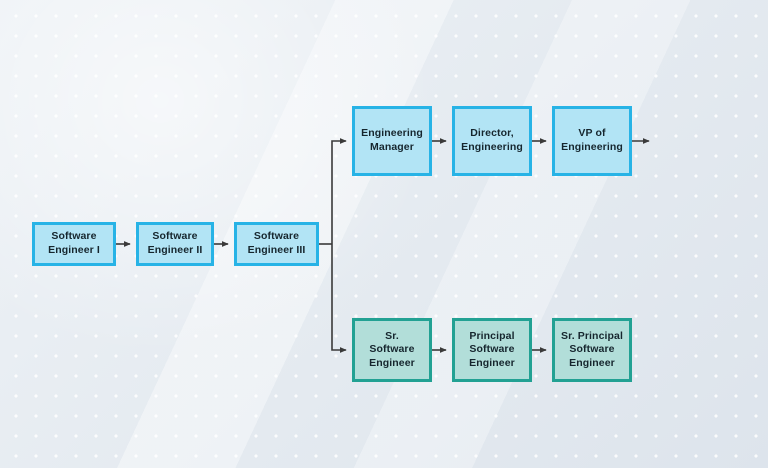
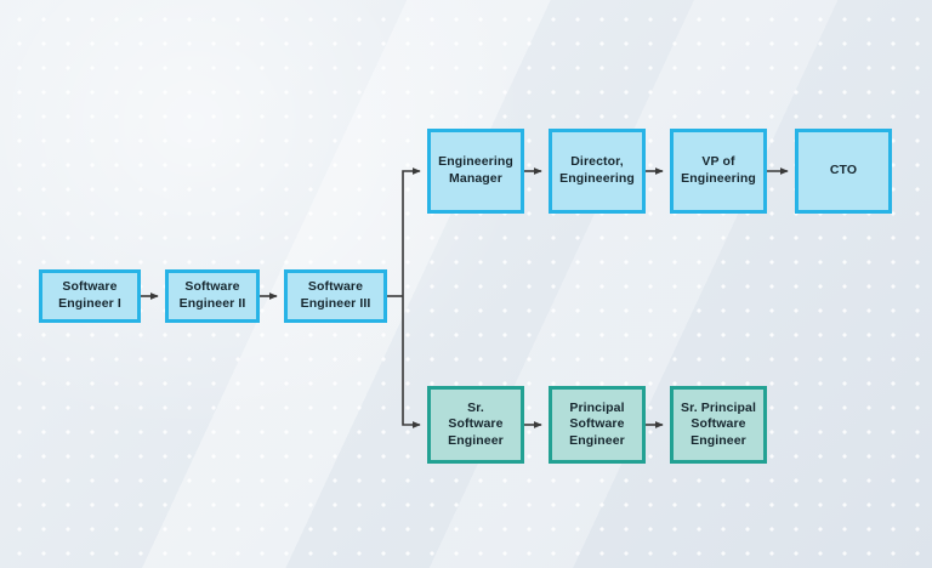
  Software
  Engineer I
  Software
  Engineer II
  Software
  Engineer III
  Engineering
  Manager
  Director,
  Engineering
  VP of
  Engineering
+ CTO
  Sr.
  Software
  Engineer
  Principal
  Software
  Engineer
  Sr. Principal
  Software
  Engineer
